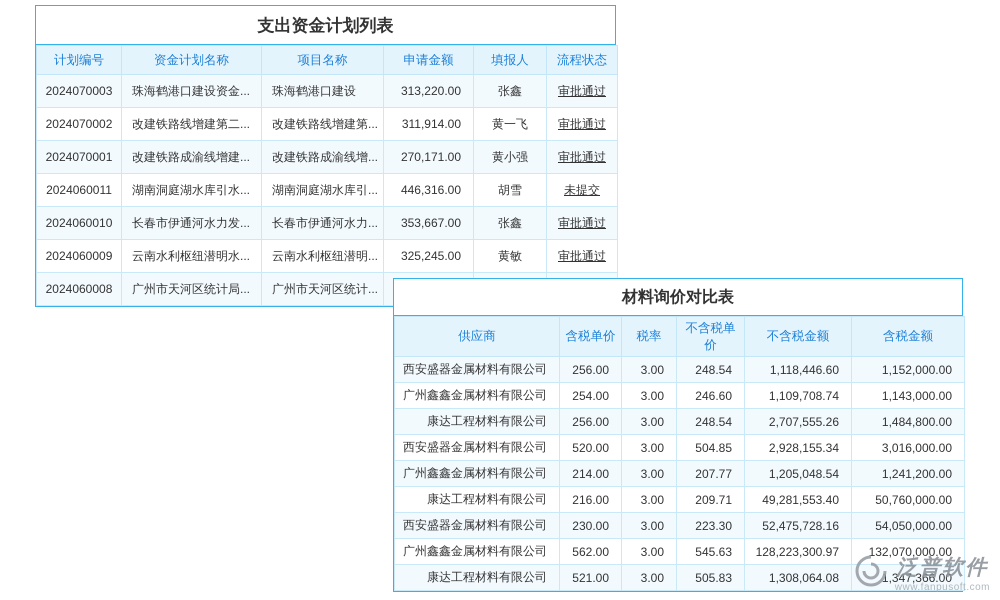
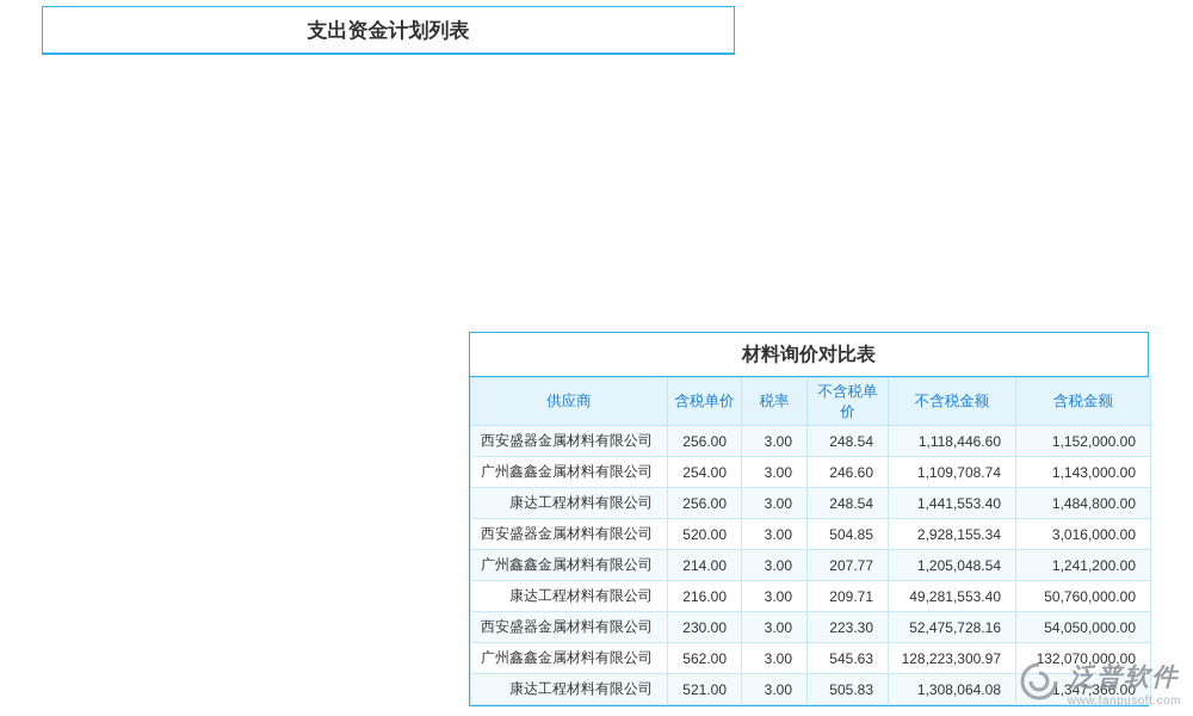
  支出资金计划列表
- 计划编号	资金计划名称	项目名称	申请金额	填报人	流程状态
- 2024070003	珠海鹤港口建设资金...	珠海鹤港口建设	313,220.00	张鑫	审批通过
- 2024070002	改建铁路线增建第二...	改建铁路线增建第...	311,914.00	黄一飞	审批通过
- 2024070001	改建铁路成渝线增建...	改建铁路成渝线增...	270,171.00	黄小强	审批通过
- 2024060011	湖南洞庭湖水库引水...	湖南洞庭湖水库引...	446,316.00	胡雪	未提交
- 2024060010	长春市伊通河水力发...	长春市伊通河水力...	353,667.00	张鑫	审批通过
- 2024060009	云南水利枢纽潜明水...	云南水利枢纽潜明...	325,245.00	黄敏	审批通过
- 2024060008	广州市天河区统计局...	广州市天河区统计...
  材料询价对比表
  供应商	含税单价	税率	不含税单价	不含税金额	含税金额
  西安盛器金属材料有限公司	256.00	3.00	248.54	1,118,446.60	1,152,000.00
  广州鑫鑫金属材料有限公司	254.00	3.00	246.60	1,109,708.74	1,143,000.00
- 康达工程材料有限公司	256.00	3.00	248.54	2,707,555.26	1,484,800.00
+ 康达工程材料有限公司	256.00	3.00	248.54	1,441,553.40	1,484,800.00
  西安盛器金属材料有限公司	520.00	3.00	504.85	2,928,155.34	3,016,000.00
  广州鑫鑫金属材料有限公司	214.00	3.00	207.77	1,205,048.54	1,241,200.00
  康达工程材料有限公司	216.00	3.00	209.71	49,281,553.40	50,760,000.00
  西安盛器金属材料有限公司	230.00	3.00	223.30	52,475,728.16	54,050,000.00
  广州鑫鑫金属材料有限公司	562.00	3.00	545.63	128,223,300.97	132,070,000.00
  康达工程材料有限公司	521.00	3.00	505.83	1,308,064.08	1,347,366.00
  泛普软件
  www.fanpusoft.com
